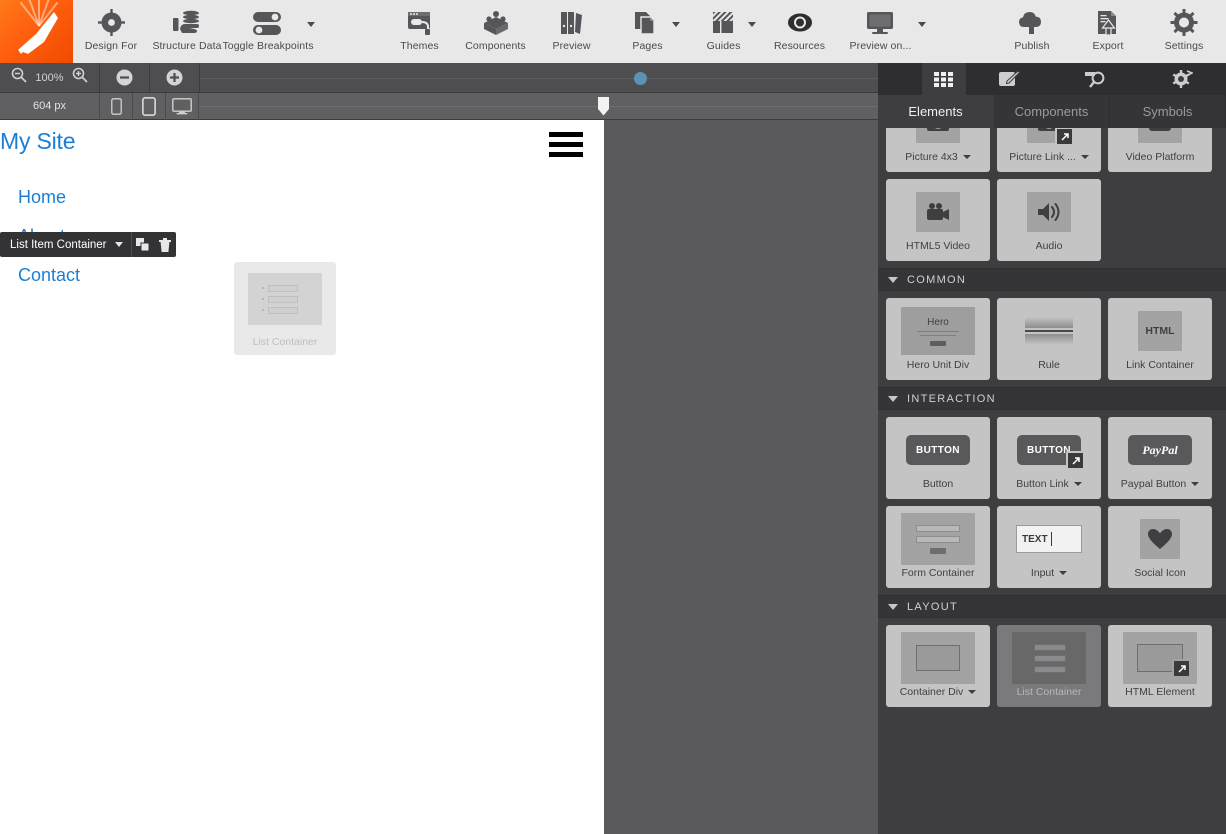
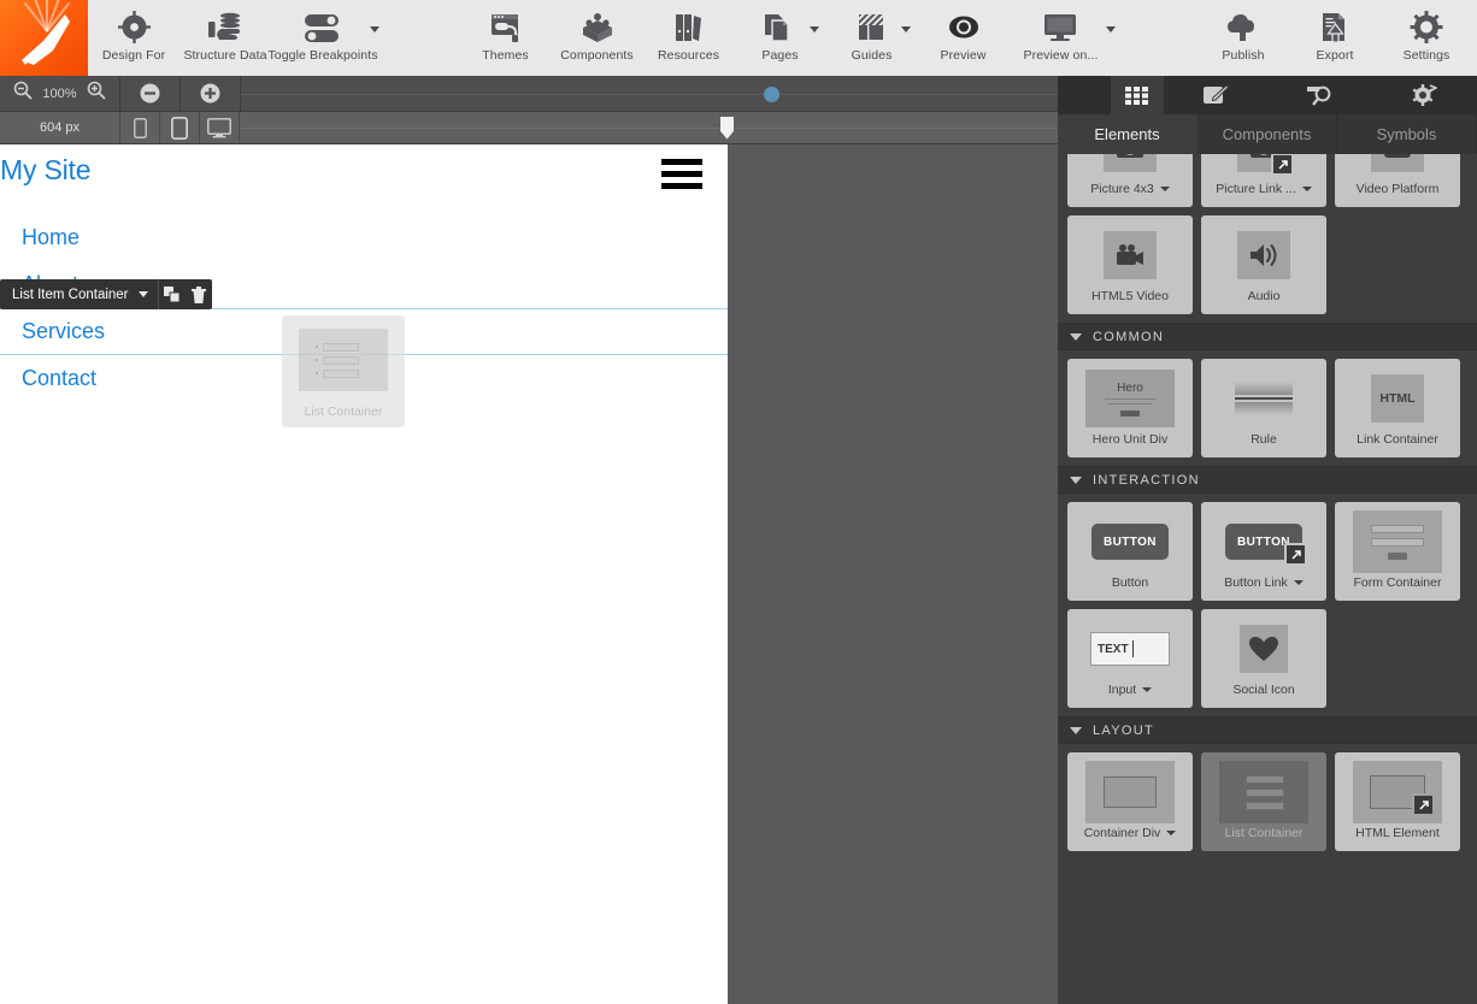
  Design For
  Structure Data
  Toggle Breakpoints
  Themes
  Components
- Preview
+ Resources
  Pages
  Guides
- Resources
+ Preview
  Preview on...
  Publish
  Export
  Settings
  100%
  604 px
  My Site
  Home
+ Services
  Contact
  List Item Container
  List Container
  Elements
  Components
  Symbols
  Picture 4x3
  Picture Link ...
  Video Platform
  HTML5 Video
  Audio
  COMMON
  Hero
  Hero Unit Div
  Rule
  HTML
  Link Container
  INTERACTION
  BUTTON
  Button
  BUTTON
  Button Link
- PayPal
- Paypal Button
  Form Container
  TEXT
  Input
  Social Icon
  LAYOUT
  Container Div
  List Container
  HTML Element
